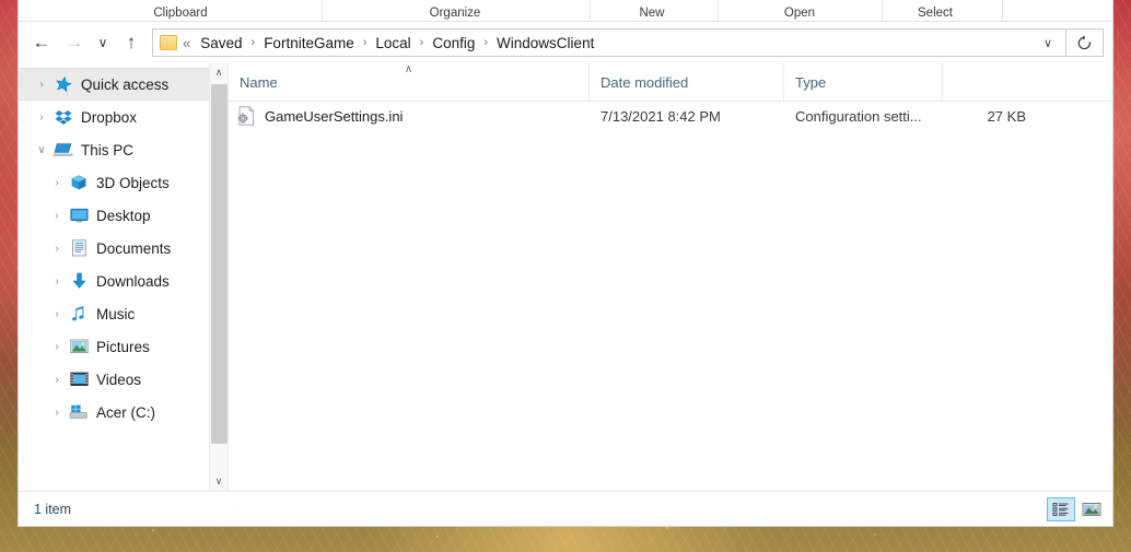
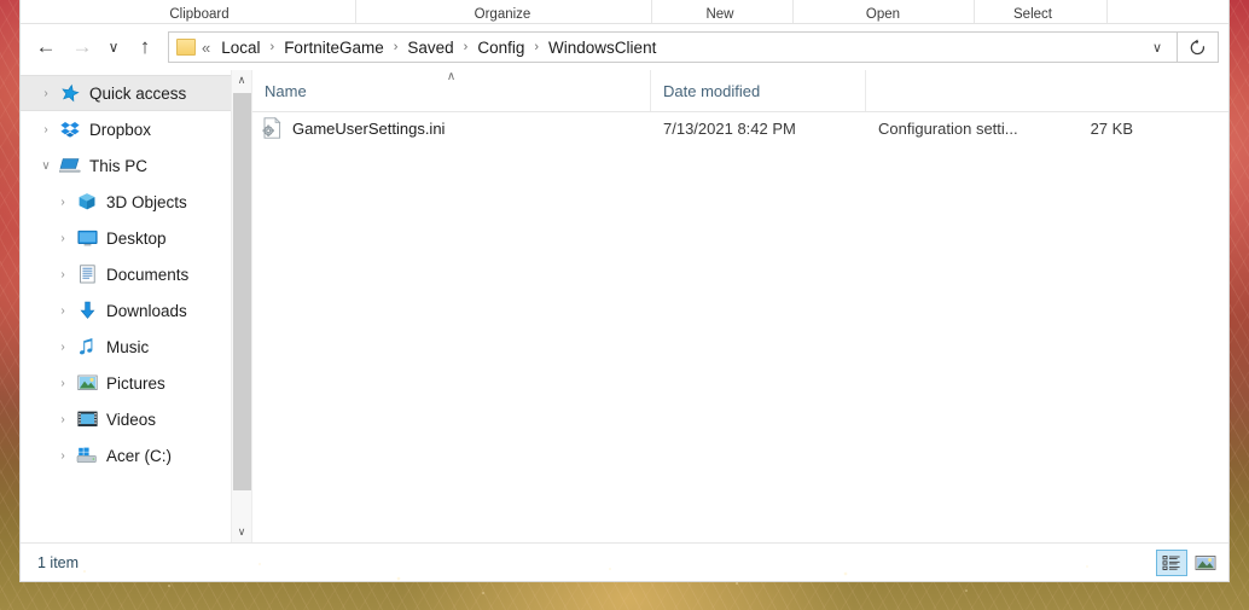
  Clipboard
  Organize
  New
  Open
  Select
  ←
  →
  ∨
  ↑
  «
- Saved
+ Local
  ›
  FortniteGame
  ›
- Local
+ Saved
  ›
  Config
  ›
  WindowsClient
  ∨
  ›
  Quick access
  ›
  Dropbox
  ∨
  This PC
  ›
  3D Objects
  ›
  Desktop
  ›
  Documents
  ›
  Downloads
  ›
  Music
  ›
  Pictures
  ›
  Videos
  ›
  Acer (C:)
  ∧
  ∨
  Name
  ∧
  Date modified
- Type
  GameUserSettings.ini
  7/13/2021 8:42 PM
  Configuration setti...
  27 KB
